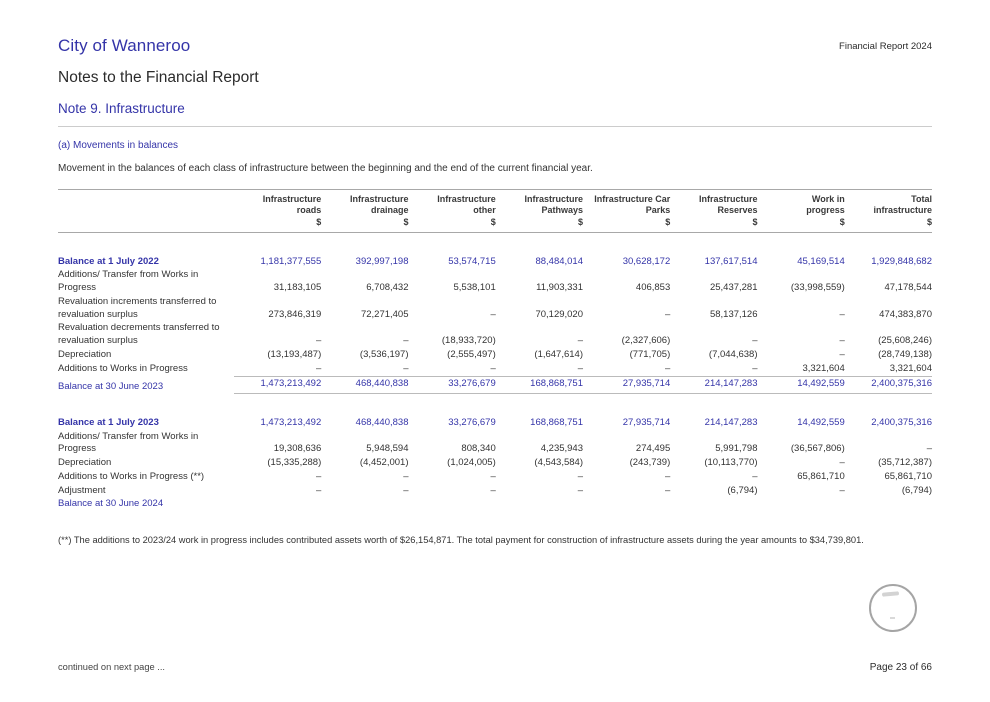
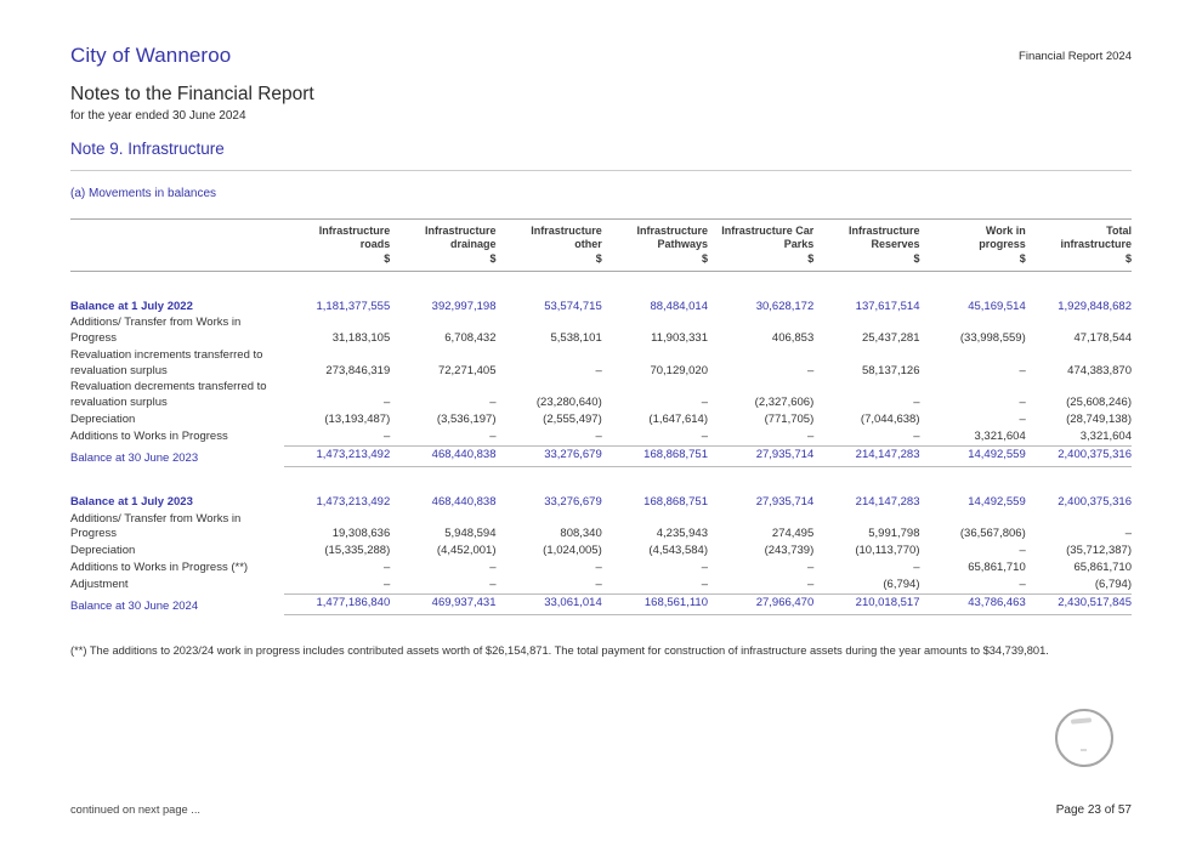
  City of Wanneroo
  Financial Report 2024
  Notes to the Financial Report
+ for the year ended 30 June 2024
  Note 9. Infrastructure
  (a) Movements in balances
- Movement in the balances of each class of infrastructure between the beginning and the end of the current financial year.
  Infrastructure
  roads
  $
  Infrastructure
  drainage
  $
  Infrastructure
  other
  $
  Infrastructure
  Pathways
  $
  Infrastructure Car
  Parks
  $
  Infrastructure
  Reserves
  $
  Work in
  progress
  $
  Total
  infrastructure
  $
  Balance at 1 July 2022
  1,181,377,555
  392,997,198
  53,574,715
  88,484,014
  30,628,172
  137,617,514
  45,169,514
  1,929,848,682
  Additions/ Transfer from Works in Progress
  31,183,105
  6,708,432
  5,538,101
  11,903,331
  406,853
  25,437,281
  (33,998,559)
  47,178,544
  Revaluation increments transferred to revaluation surplus
  273,846,319
  72,271,405
  –
  70,129,020
  –
  58,137,126
  –
  474,383,870
  Revaluation decrements transferred to revaluation surplus
  –
  –
- (18,933,720)
+ (23,280,640)
  –
  (2,327,606)
  –
  –
  (25,608,246)
  Depreciation
  (13,193,487)
  (3,536,197)
  (2,555,497)
  (1,647,614)
  (771,705)
  (7,044,638)
  –
  (28,749,138)
  Additions to Works in Progress
  –
  –
  –
  –
  –
  –
  3,321,604
  3,321,604
  Balance at 30 June 2023
  1,473,213,492
  468,440,838
  33,276,679
  168,868,751
  27,935,714
  214,147,283
  14,492,559
  2,400,375,316
  Balance at 1 July 2023
  1,473,213,492
  468,440,838
  33,276,679
  168,868,751
  27,935,714
  214,147,283
  14,492,559
  2,400,375,316
  Additions/ Transfer from Works in Progress
  19,308,636
  5,948,594
  808,340
  4,235,943
  274,495
  5,991,798
  (36,567,806)
  –
  Depreciation
  (15,335,288)
  (4,452,001)
  (1,024,005)
  (4,543,584)
  (243,739)
  (10,113,770)
  –
  (35,712,387)
  Additions to Works in Progress (**)
  –
  –
  –
  –
  –
  –
  65,861,710
  65,861,710
  Adjustment
  –
  –
  –
  –
  –
  (6,794)
  –
  (6,794)
  Balance at 30 June 2024
+ 1,477,186,840
+ 469,937,431
+ 33,061,014
+ 168,561,110
+ 27,966,470
+ 210,018,517
+ 43,786,463
+ 2,430,517,845
  (**) The additions to 2023/24 work in progress includes contributed assets worth of $26,154,871. The total payment for construction of infrastructure assets during the year amounts to $34,739,801.
  continued on next page ...
- Page 23 of 66
+ Page 23 of 57
